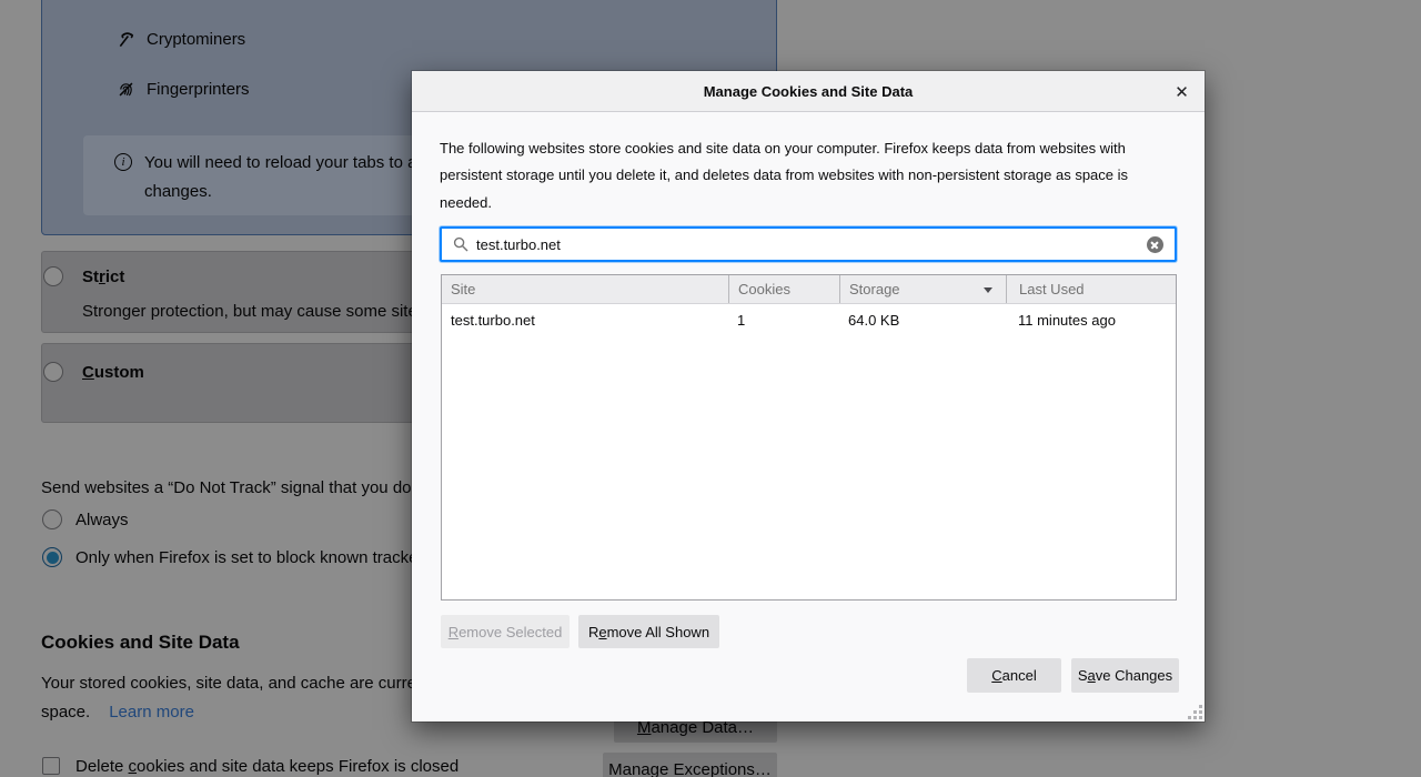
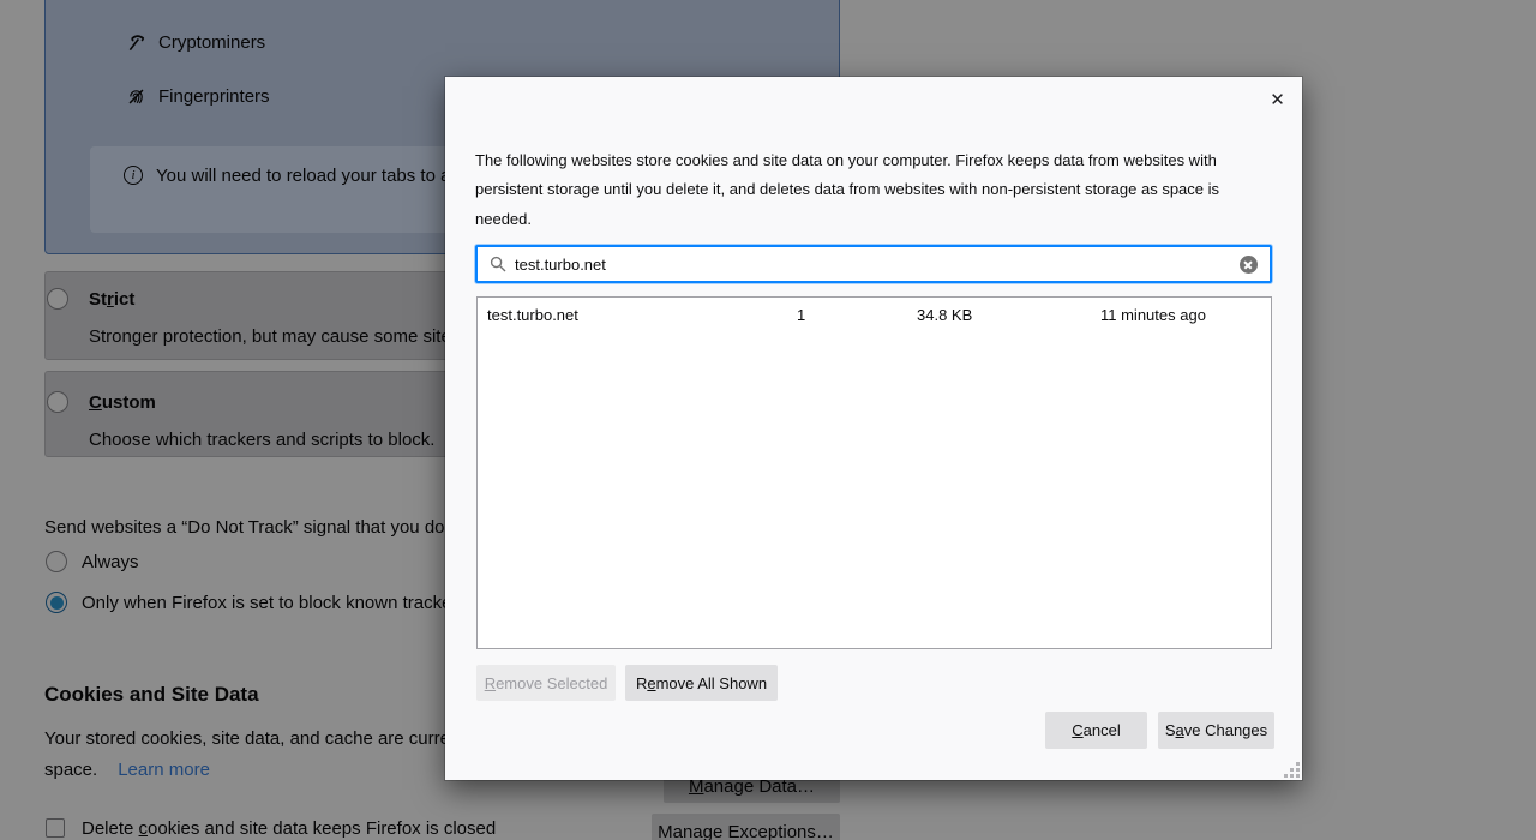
  Cryptominers
  Fingerprinters
  i
  You will need to reload your tabs to
- changes.
  Strict
  Custom
+ Choose which trackers and scripts to block.
  Always
  Only when Firefox is set to block known track
  Cookies and Site Data
  space.
  Learn more
  Delete cookies and site data keeps Firefox is closed
  M
  anage Data…
  Manage Exceptions…
- Manage Cookies and Site Data
  ✕
  The following websites store cookies and site data on your computer. Firefox keeps data from websites with persistent storage until you delete it, and deletes data from websites with non-persistent storage as space is needed.
  test.turbo.net
- Site
- Cookies
- Storage
- Last Used
  test.turbo.net
  1
- 64.0 KB
+ 34.8 KB
  11 minutes ago
  R
  emove Selected
  R
  e
  move All Shown
  C
  ancel
  S
  a
  ve Changes
